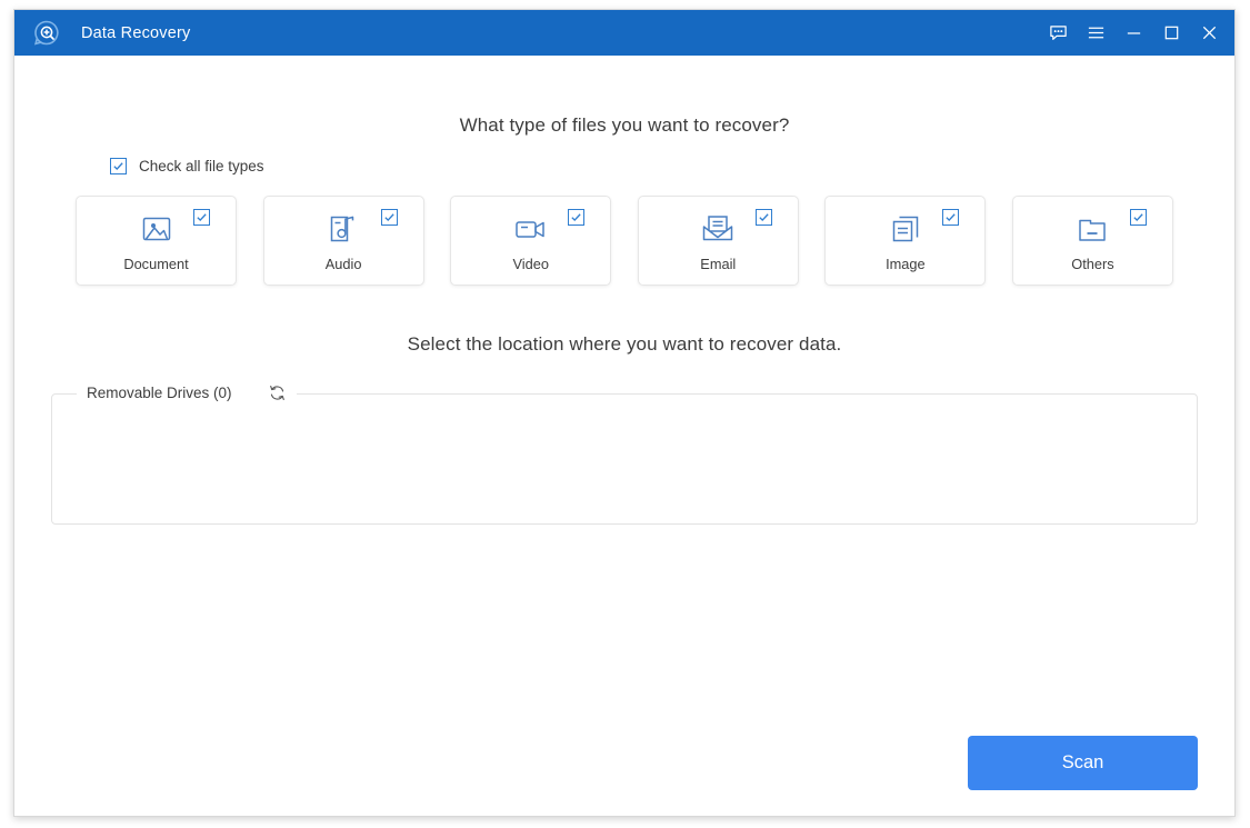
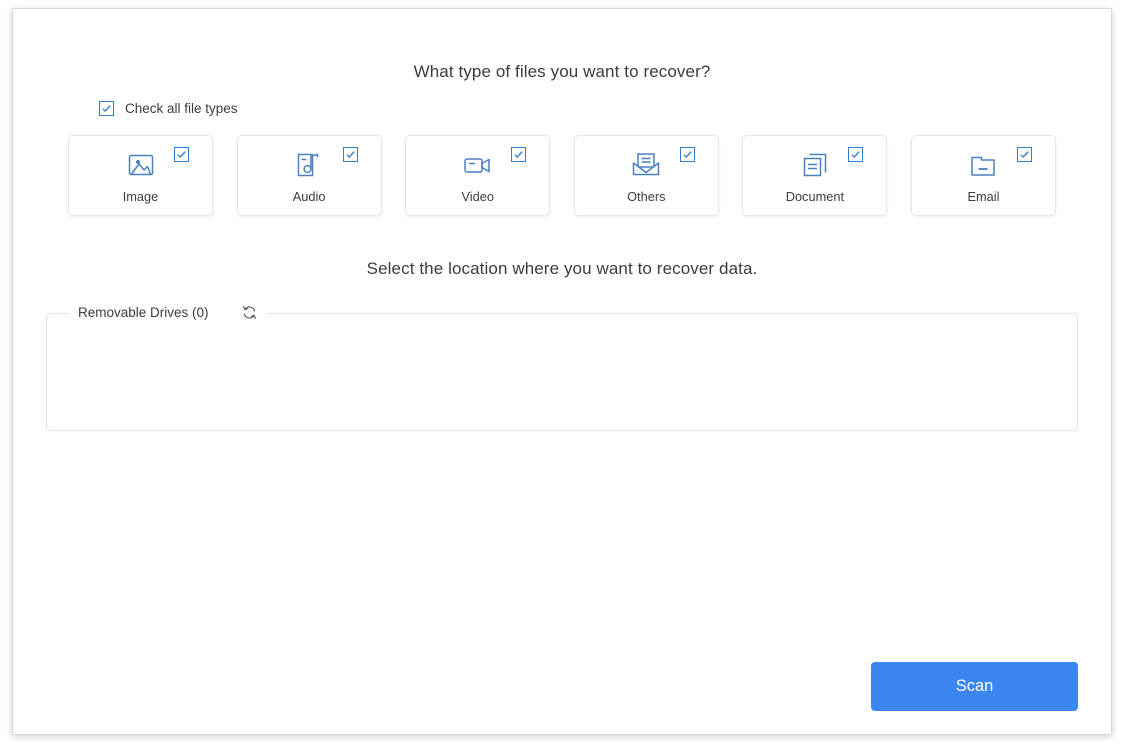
- Data Recovery
  What type of files you want to recover?
  Check all file types
- Document
+ Image
  Audio
  Video
- Email
+ Others
- Image
+ Document
- Others
+ Email
  Select the location where you want to recover data.
  Removable Drives (0)
  Scan
